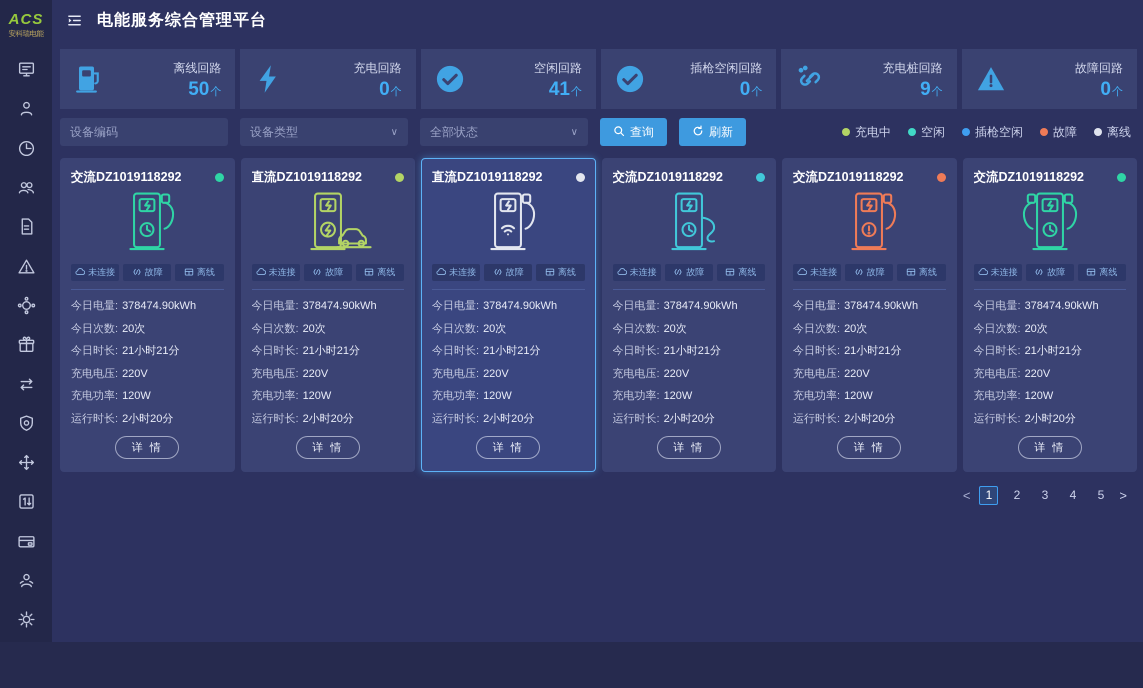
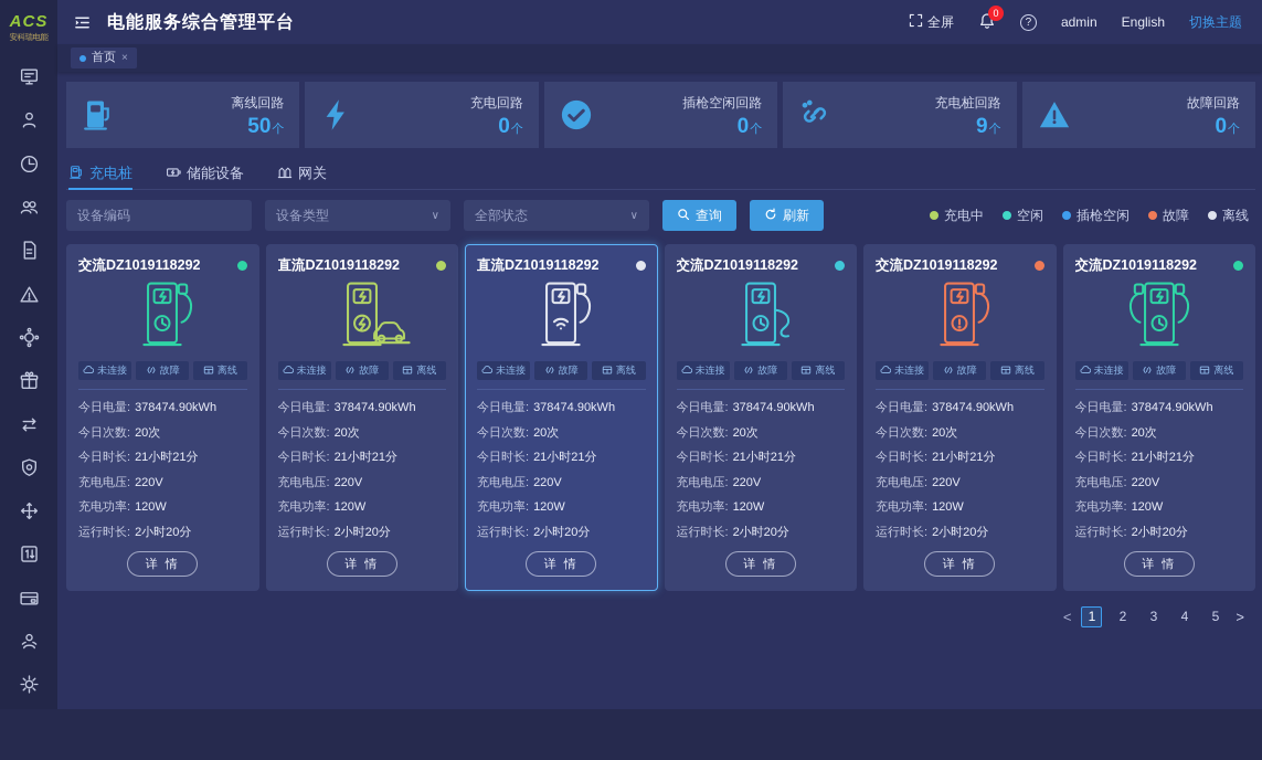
  ACS
  安科瑞电能
  电能服务综合管理平台
+ 全屏
+ 0
+ ?
+ admin
+ English
+ 切换主题
+ 首页
+ ×
  离线回路
  50个
  充电回路
  0个
- 空闲回路
- 41个
  插枪空闲回路
  0个
  充电桩回路
  9个
  故障回路
  0个
+ 充电桩
+ 储能设备
+ 网关
  设备编码
  设备类型
  ∨
  全部状态
  ∨
  查询
  刷新
  充电中
  空闲
  插枪空闲
  故障
  离线
  交流DZ1019118292
  未连接
  故障
  离线
  今日电量:
  378474.90kWh
  今日次数:
  20次
  今日时长:
  21小时21分
  充电电压:
  220V
  充电功率:
  120W
  运行时长:
  2小时20分
  详 情
  直流DZ1019118292
  未连接
  故障
  离线
  今日电量:
  378474.90kWh
  今日次数:
  20次
  今日时长:
  21小时21分
  充电电压:
  220V
  充电功率:
  120W
  运行时长:
  2小时20分
  详 情
  直流DZ1019118292
  未连接
  故障
  离线
  今日电量:
  378474.90kWh
  今日次数:
  20次
  今日时长:
  21小时21分
  充电电压:
  220V
  充电功率:
  120W
  运行时长:
  2小时20分
  详 情
  交流DZ1019118292
  未连接
  故障
  离线
  今日电量:
  378474.90kWh
  今日次数:
  20次
  今日时长:
  21小时21分
  充电电压:
  220V
  充电功率:
  120W
  运行时长:
  2小时20分
  详 情
  交流DZ1019118292
  未连接
  故障
  离线
  今日电量:
  378474.90kWh
  今日次数:
  20次
  今日时长:
  21小时21分
  充电电压:
  220V
  充电功率:
  120W
  运行时长:
  2小时20分
  详 情
  交流DZ1019118292
  未连接
  故障
  离线
  今日电量:
  378474.90kWh
  今日次数:
  20次
  今日时长:
  21小时21分
  充电电压:
  220V
  充电功率:
  120W
  运行时长:
  2小时20分
  详 情
  <
  1
  2
  3
  4
  5
  >
